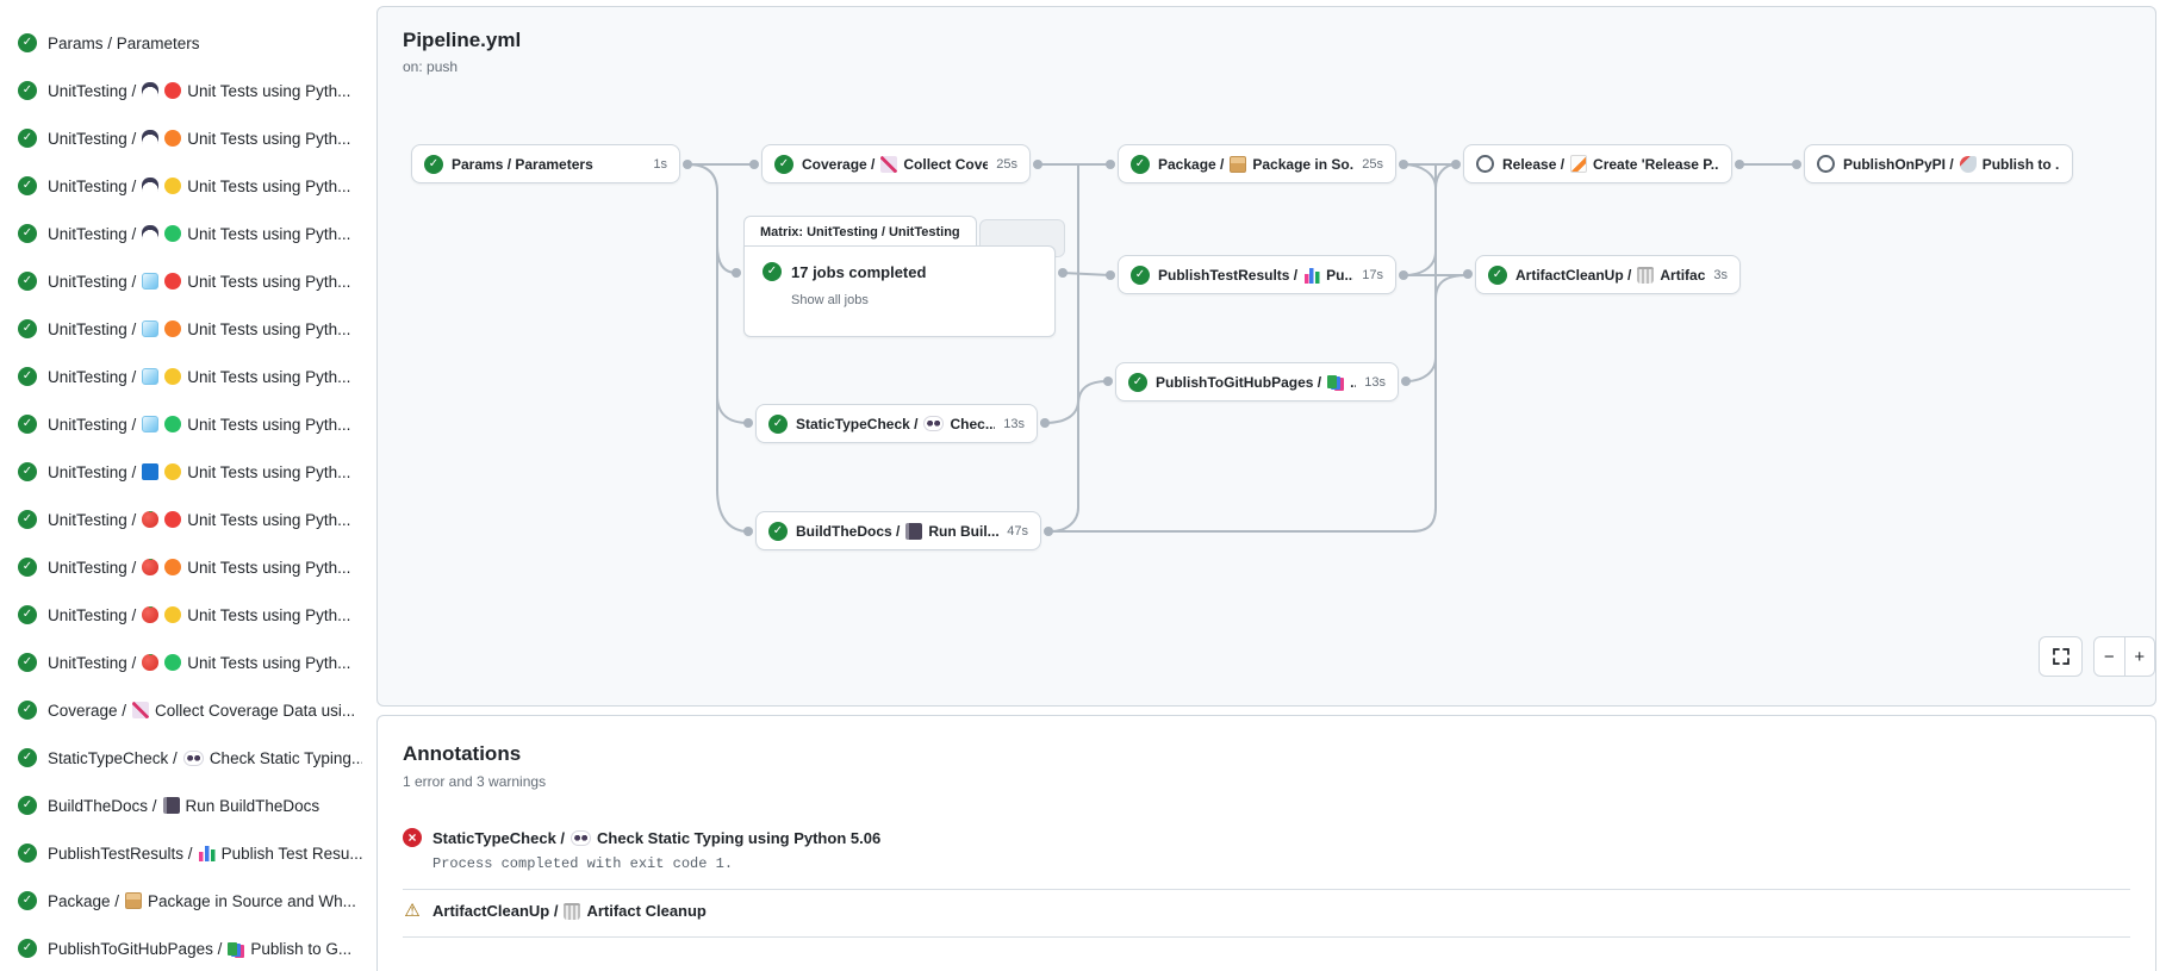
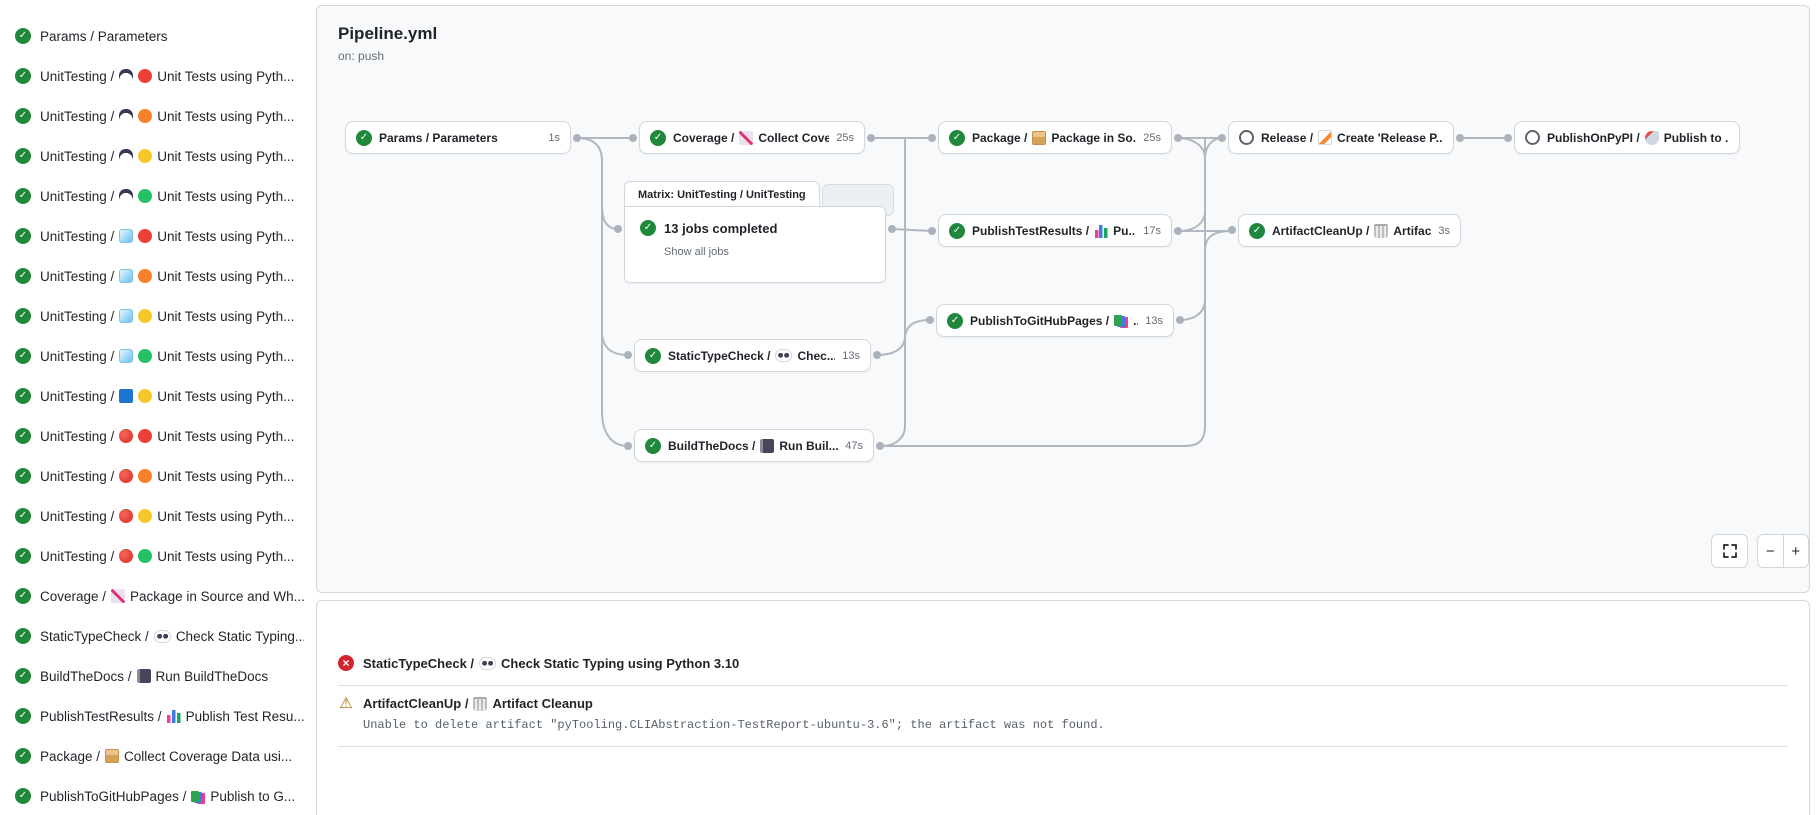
  ✓
  Params / Parameters
  ✓
  UnitTesting /
  Unit Tests using Pyth...
  ✓
  UnitTesting /
  Unit Tests using Pyth...
  ✓
  UnitTesting /
  Unit Tests using Pyth...
  ✓
  UnitTesting /
  Unit Tests using Pyth...
  ✓
  UnitTesting /
  Unit Tests using Pyth...
  ✓
  UnitTesting /
  Unit Tests using Pyth...
  ✓
  UnitTesting /
  Unit Tests using Pyth...
  ✓
  UnitTesting /
  Unit Tests using Pyth...
  ✓
  UnitTesting /
  Unit Tests using Pyth...
  ✓
  UnitTesting /
  Unit Tests using Pyth...
  ✓
  UnitTesting /
  Unit Tests using Pyth...
  ✓
  UnitTesting /
  Unit Tests using Pyth...
  ✓
  UnitTesting /
  Unit Tests using Pyth...
  ✓
  Coverage /
- Collect Coverage Data usi...
+ Package in Source and Wh...
  ✓
  StaticTypeCheck /
  Check Static Typing..
  ✓
  BuildTheDocs /
  Run BuildTheDocs
  ✓
  PublishTestResults /
  Publish Test Resu...
  ✓
  Package /
- Package in Source and Wh...
+ Collect Coverage Data usi...
  ✓
  PublishToGitHubPages /
  Publish to G...
  Pipeline.yml
  on: push
  Matrix: UnitTesting / UnitTesting
  ✓
- 17 jobs completed
+ 13 jobs completed
  Show all jobs
  ✓
  Params / Parameters
  1s
  ✓
  Coverage /
  Collect Cove
  25s
  ✓
  Package /
  Package in So.
  25s
  Release /
  Create 'Release P..
  PublishOnPyPI /
  Publish to .
  ✓
  PublishTestResults /
  Pu..
  17s
  ✓
  ArtifactCleanUp /
  Artifac
  3s
  ✓
  PublishToGitHubPages /
  13s
  ✓
  StaticTypeCheck /
  Chec...
  13s
  ✓
  BuildTheDocs /
  Run Buil...
  47s
  −
  +
- Annotations
- 1 error and 3 warnings
  ×
  StaticTypeCheck /
- Check Static Typing using Python 5.06
+ Check Static Typing using Python 3.10
- Process completed with exit code 1.
  ⚠
  ArtifactCleanUp /
  Artifact Cleanup
+ Unable to delete artifact "pyTooling.CLIAbstraction-TestReport-ubuntu-3.6"; the artifact was not found.
